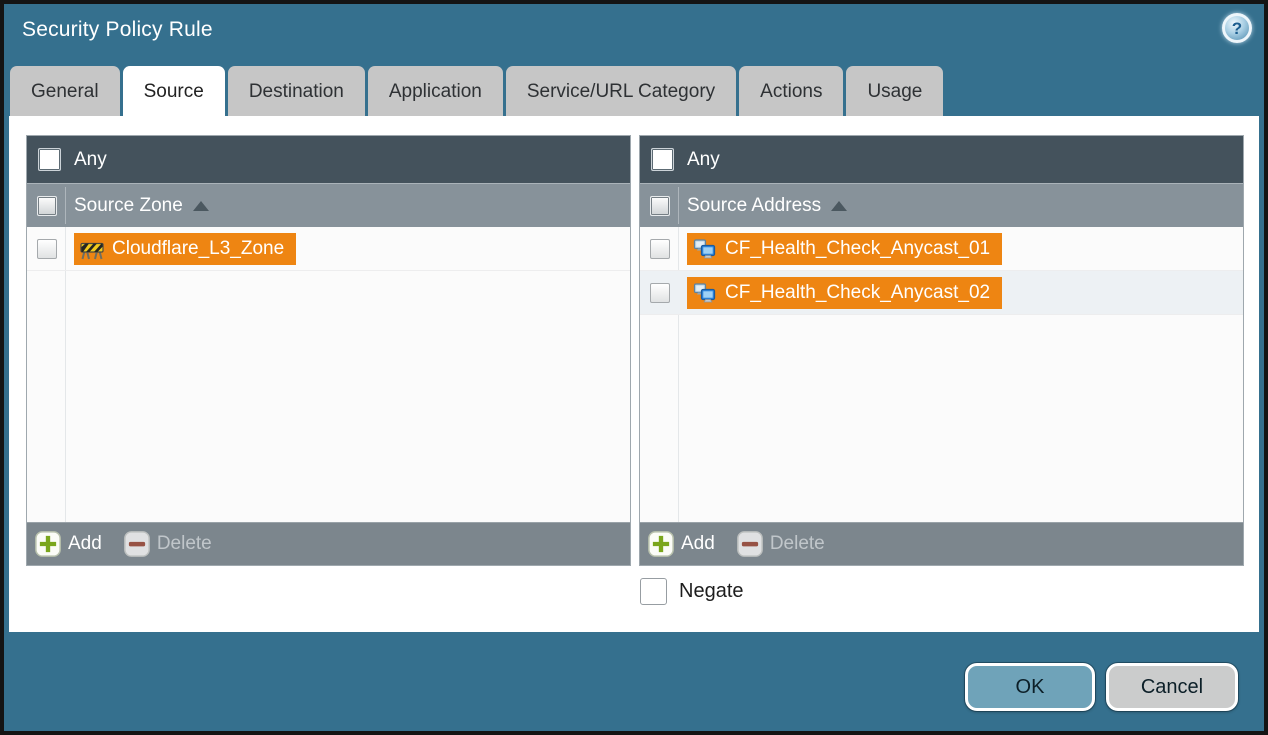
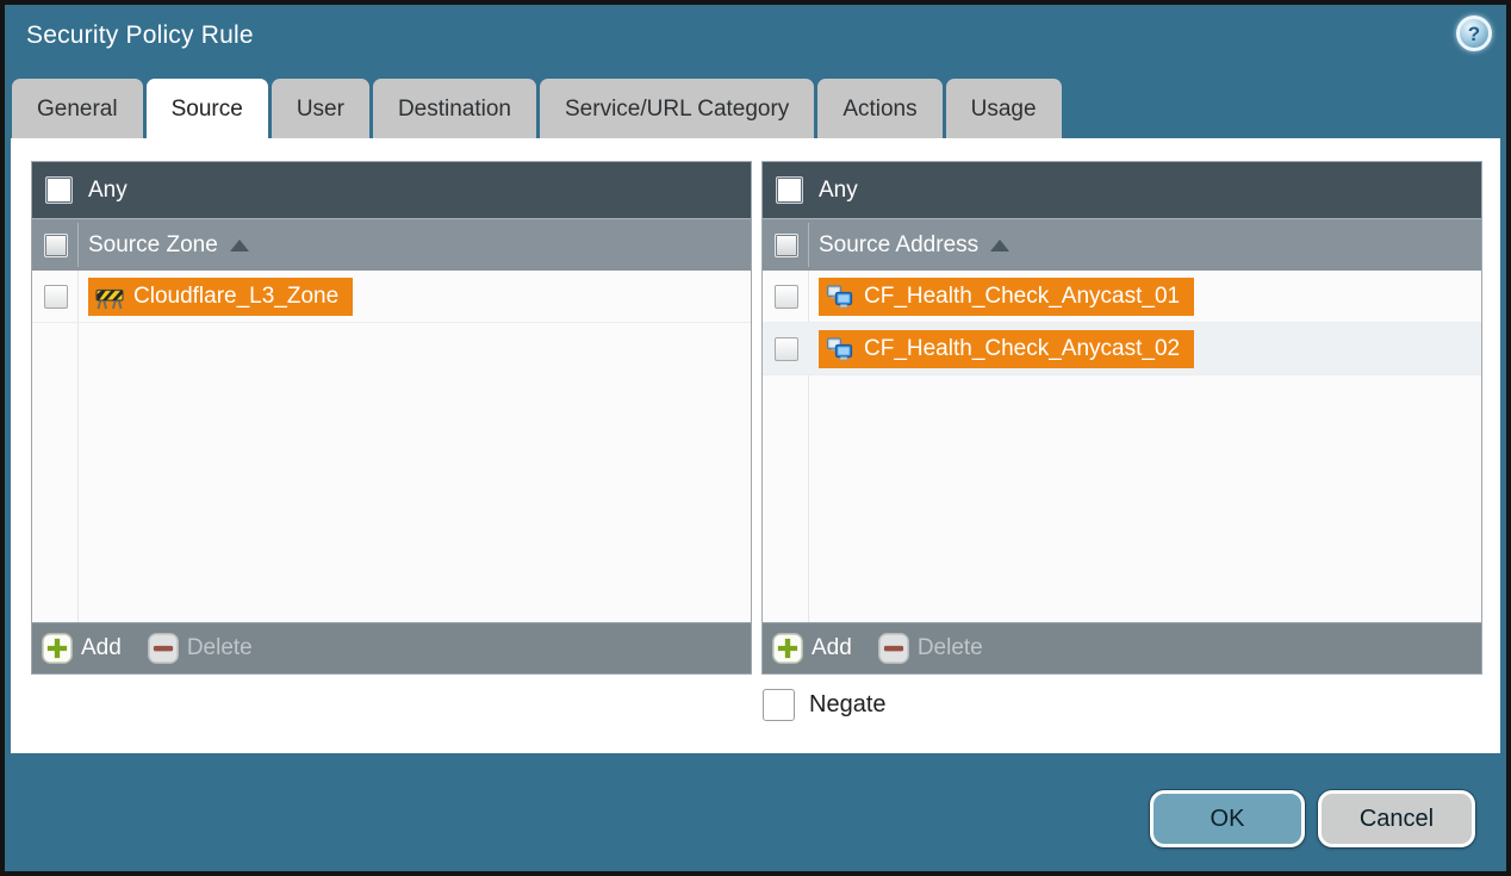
  Security Policy Rule
  ?
  General
  Source
+ User
  Destination
- Application
  Service/URL Category
  Actions
  Usage
  Any
  Source Zone
  Cloudflare_L3_Zone
  Add
  Delete
  Any
  Source Address
  CF_Health_Check_Anycast_01
  CF_Health_Check_Anycast_02
  Add
  Delete
  Negate
  OK
  Cancel
